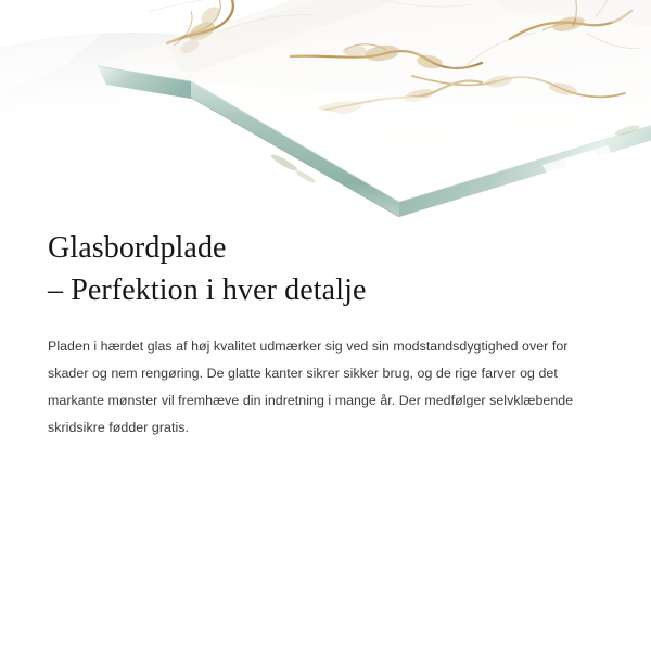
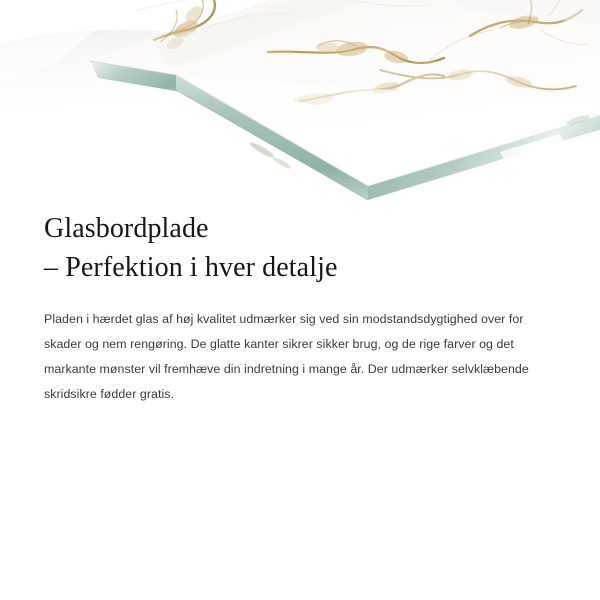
  Glasbordplade
  – Perfektion i hver detalje
- Pladen i hærdet glas af høj kvalitet udmærker sig ved sin modstandsdygtighed over for skader og nem rengøring. De glatte kanter sikrer sikker brug, og de rige farver og det markante mønster vil fremhæve din indretning i mange år. Der medfølger selvklæbende skridsikre fødder gratis.
+ Pladen i hærdet glas af høj kvalitet udmærker sig ved sin modstandsdygtighed over for skader og nem rengøring. De glatte kanter sikrer sikker brug, og de rige farver og det markante mønster vil fremhæve din indretning i mange år. Der udmærker selvklæbende skridsikre fødder gratis.
